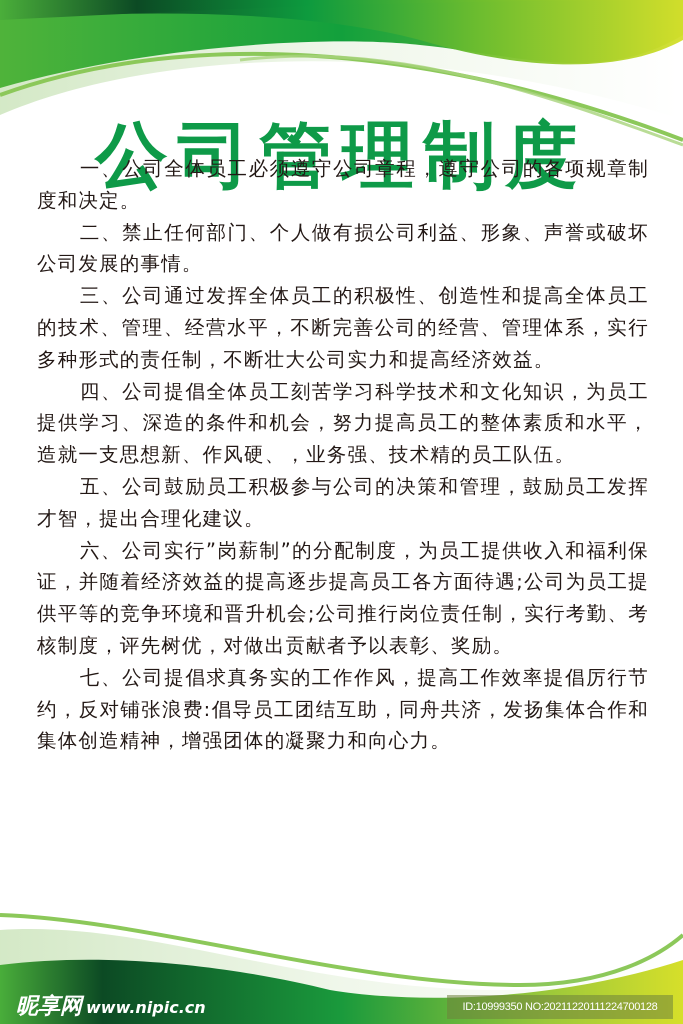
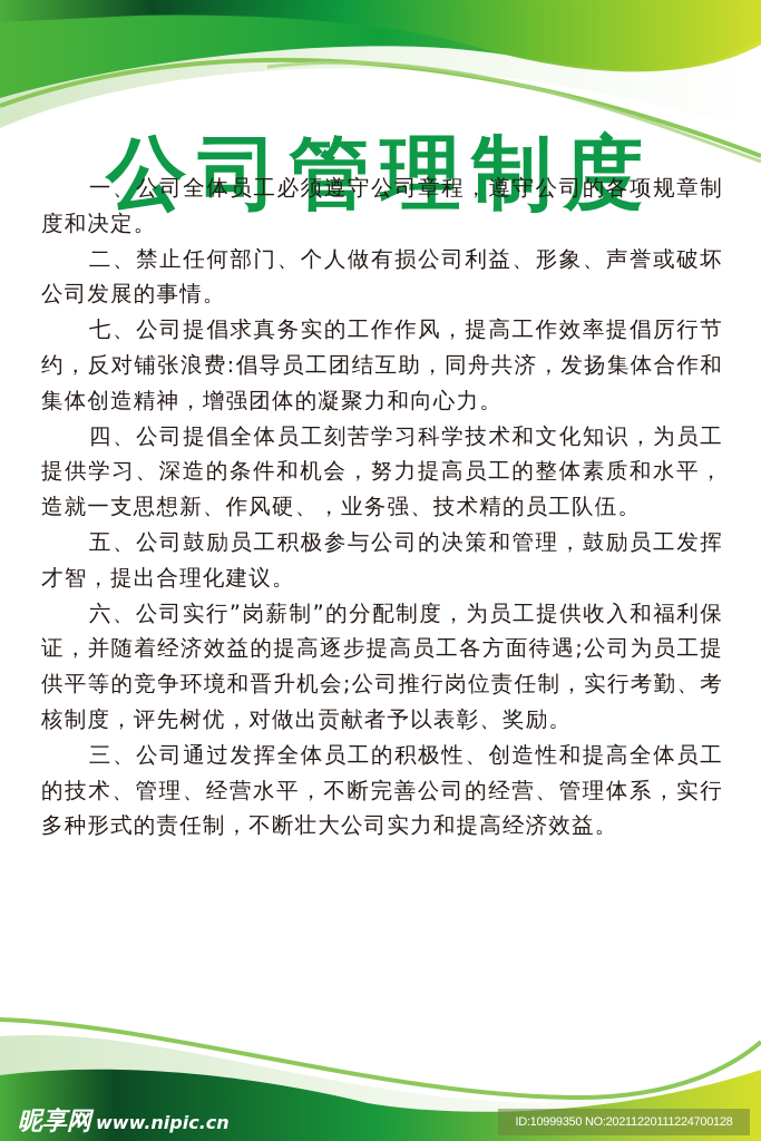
  公司管理制度
  一、公司全体员工必须遵守公司章程，遵守公司的各项规章制度和决定。
  二、禁止任何部门、个人做有损公司利益、形象、声誉或破坏公司发展的事情。
- 三、公司通过发挥全体员工的积极性、创造性和提高全体员工的技术、管理、经营水平，不断完善公司的经营、管理体系，实行多种形式的责任制，不断壮大公司实力和提高经济效益。
+ 七、公司提倡求真务实的工作作风，提高工作效率提倡厉行节约，反对铺张浪费:倡导员工团结互助，同舟共济，发扬集体合作和集体创造精神，增强团体的凝聚力和向心力。
  四、公司提倡全体员工刻苦学习科学技术和文化知识，为员工提供学习、深造的条件和机会，努力提高员工的整体素质和水平，造就一支思想新、作风硬、，业务强、技术精的员工队伍。
  五、公司鼓励员工积极参与公司的决策和管理，鼓励员工发挥才智，提出合理化建议。
  六、公司实行”岗薪制”的分配制度，为员工提供收入和福利保证，并随着经济效益的提高逐步提高员工各方面待遇;公司为员工提供平等的竞争环境和晋升机会;公司推行岗位责任制，实行考勤、考核制度，评先树优，对做出贡献者予以表彰、奖励。
- 七、公司提倡求真务实的工作作风，提高工作效率提倡厉行节约，反对铺张浪费:倡导员工团结互助，同舟共济，发扬集体合作和集体创造精神，增强团体的凝聚力和向心力。
+ 三、公司通过发挥全体员工的积极性、创造性和提高全体员工的技术、管理、经营水平，不断完善公司的经营、管理体系，实行多种形式的责任制，不断壮大公司实力和提高经济效益。
  昵享网 www.nipic.cn
  ID:10999350 NO:20211220111224700128
